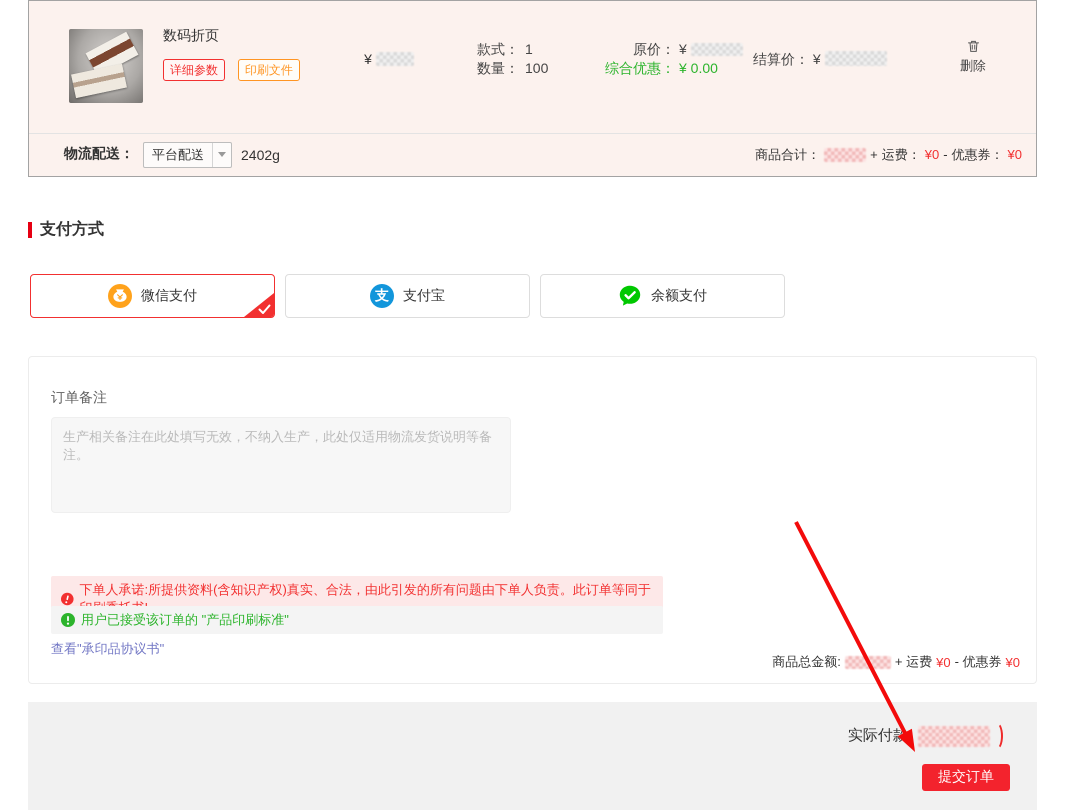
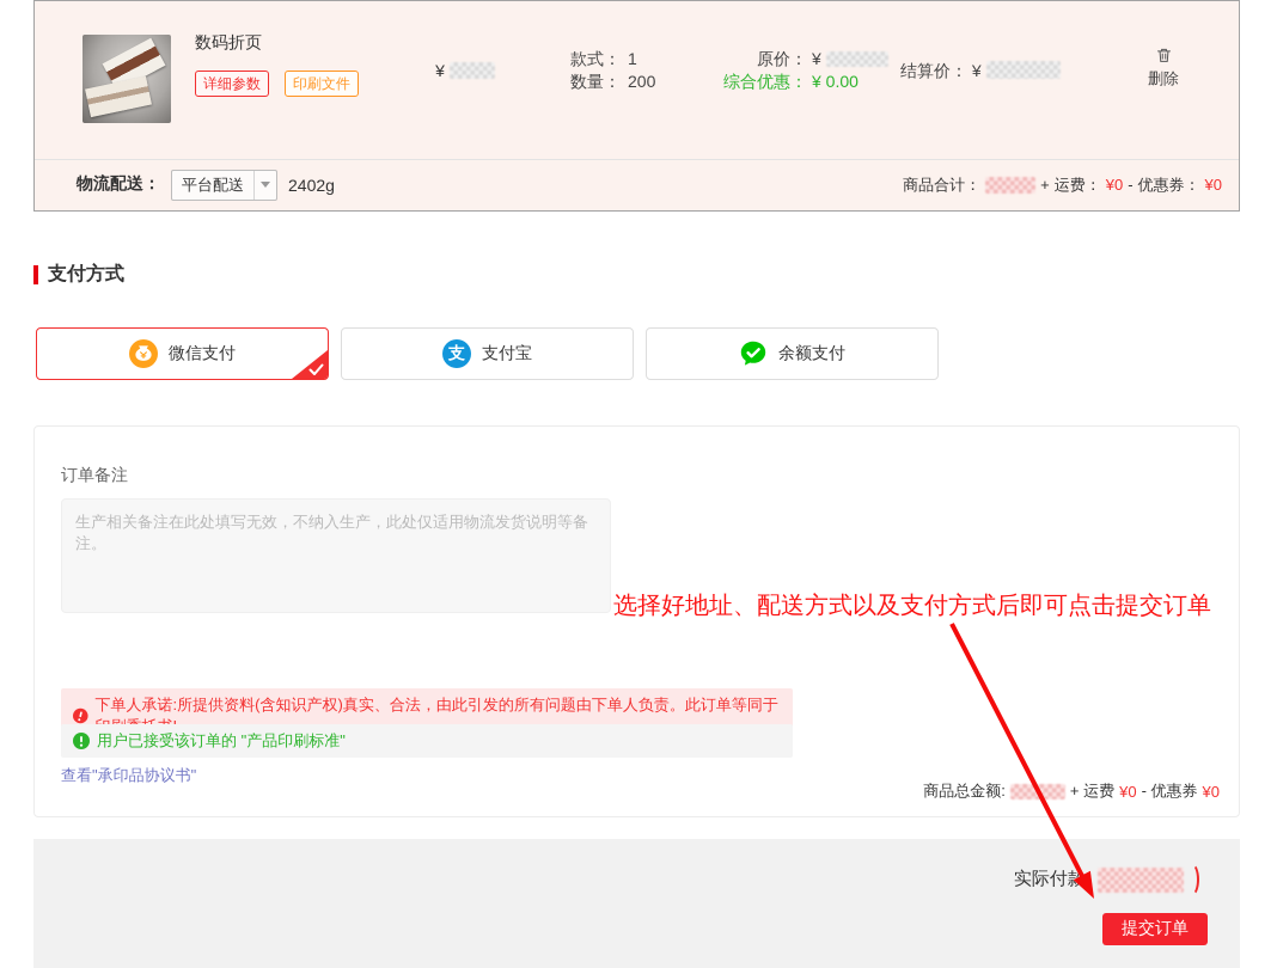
  数码折页
  详细参数 印刷文件
  ¥
  款式：
  1
  数量：
- 100
+ 200
  原价：
  ¥
  综合优惠：
  ¥ 0.00
  结算价： ¥
  删除
  物流配送：
  平台配送
  2402g
  商品合计：
  +
  运费：
  ¥0
  -
  优惠券：
  ¥0
  支付方式
  微信支付
  支
  支付宝
  余额支付
  订单备注
  下单人承诺:所提供资料(含知识产权)真实、合法，由此引发的所有问题由下单人负责。此订单等同于
  用户已接受该订单的 "产品印刷标准"
  查看"承印品协议书"
  商品总金额:
  + 运费
  ¥0
  - 优惠券
  ¥0
+ 选择好地址、配送方式以及支付方式后即可点击提交订单
  提交订单
